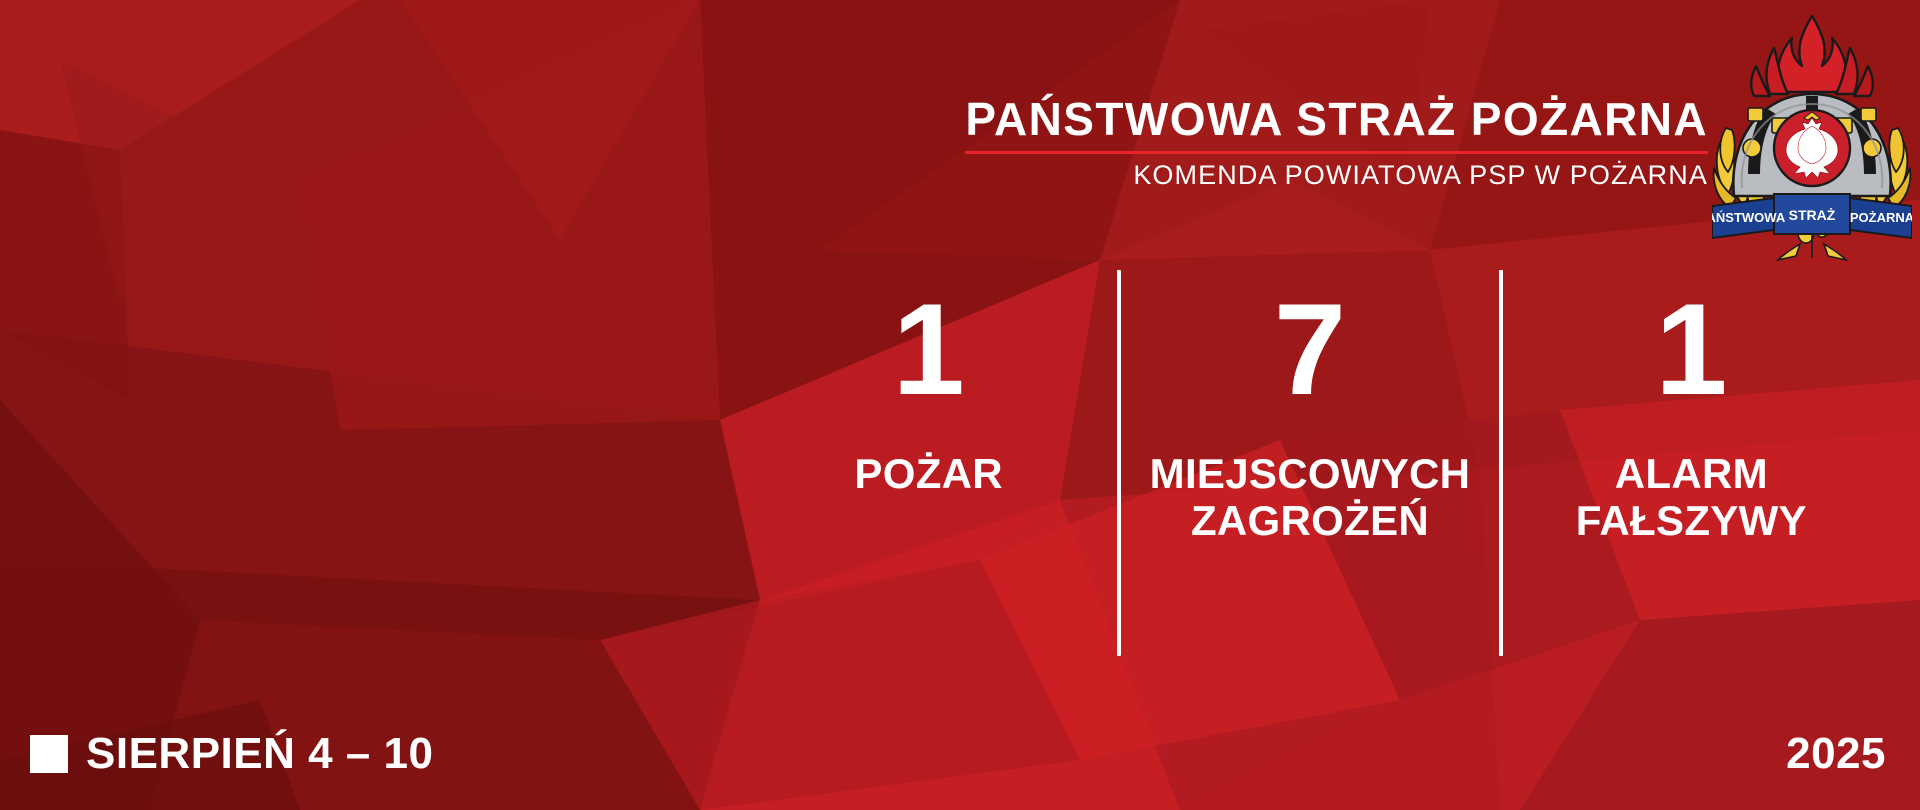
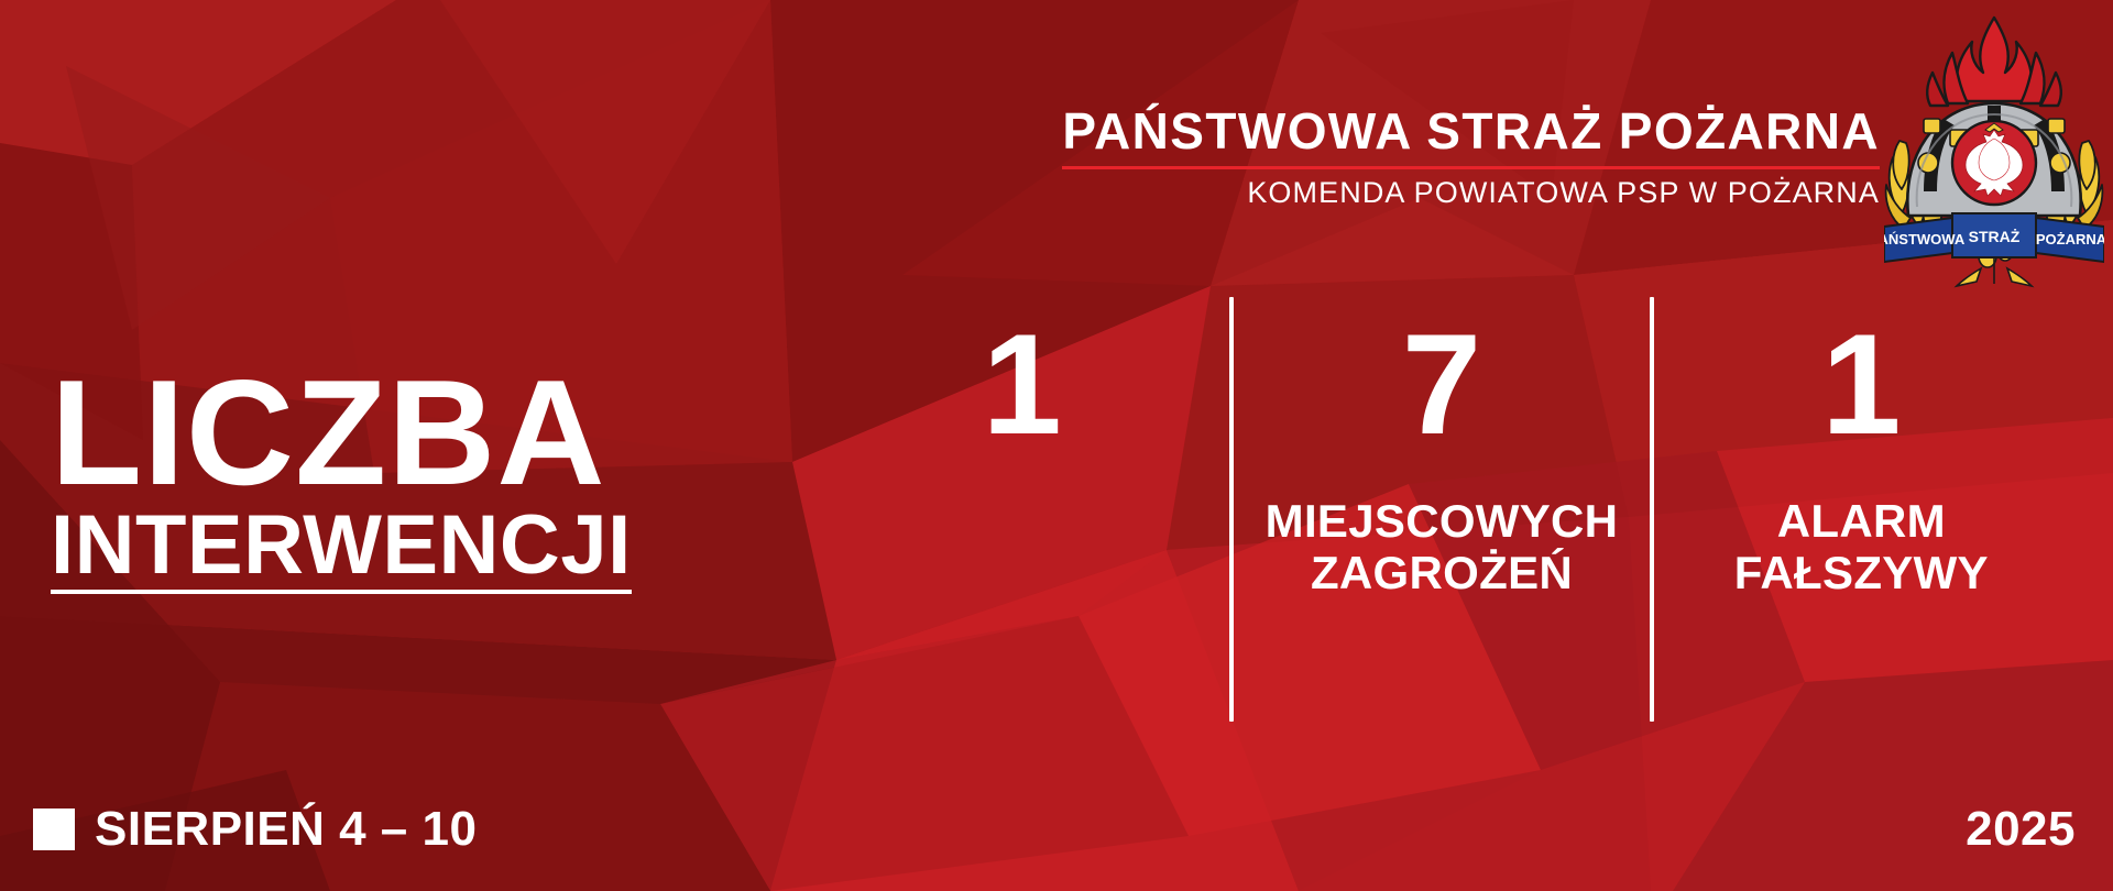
  PAŃSTWOWA STRAŻ POŻARNA
  KOMENDA POWIATOWA PSP W POŻARNA
  AŃSTWOWA
  STRAŻ
  POŻARNA
+ LICZBA
+ INTERWENCJI
  1
- POŻAR
  7
  MIEJSCOWYCH
  ZAGROŻEŃ
  1
  ALARM
  FAŁSZYWY
  SIERPIEŃ 4 – 10
  2025
